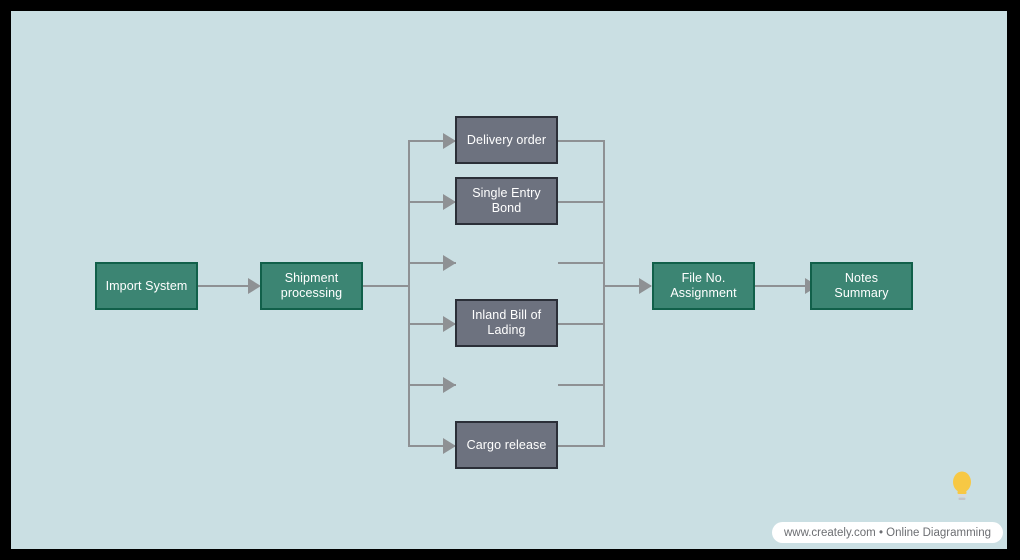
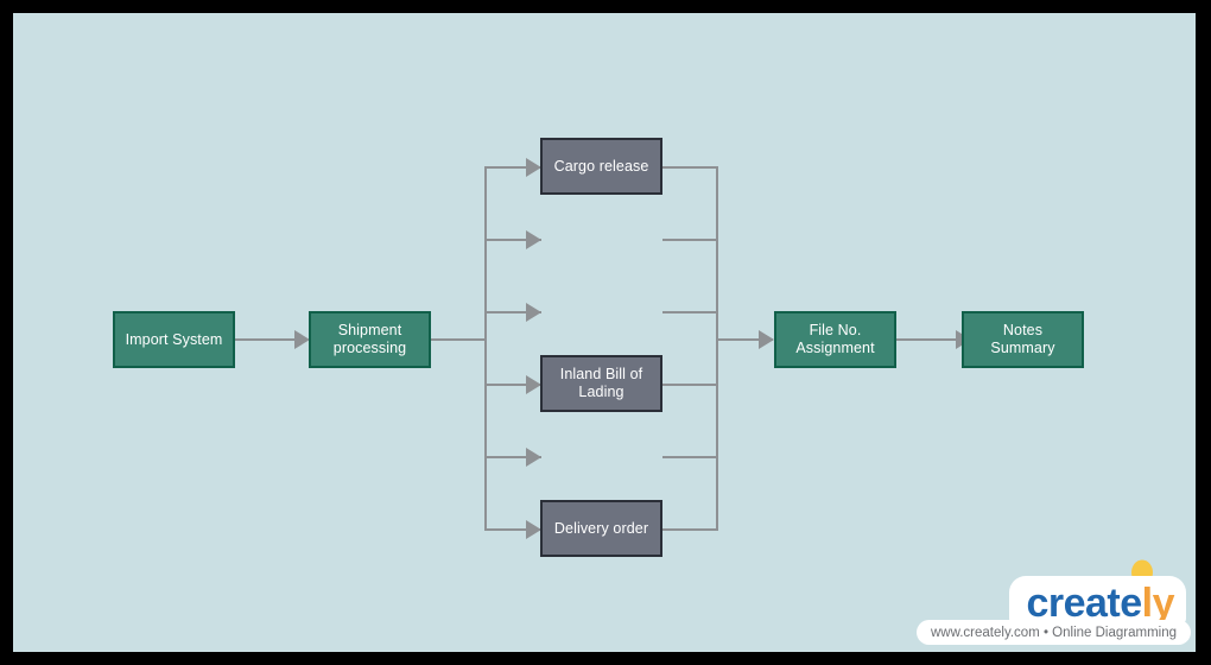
  Import System
  Shipment
  processing
- Delivery order
+ Cargo release
- Single Entry
- Bond
  Inland Bill of
  Lading
- Cargo release
+ Delivery order
  File No.
  Assignment
  Notes
  Summary
+ create
+ ly
  www.creately.com • Online Diagramming
